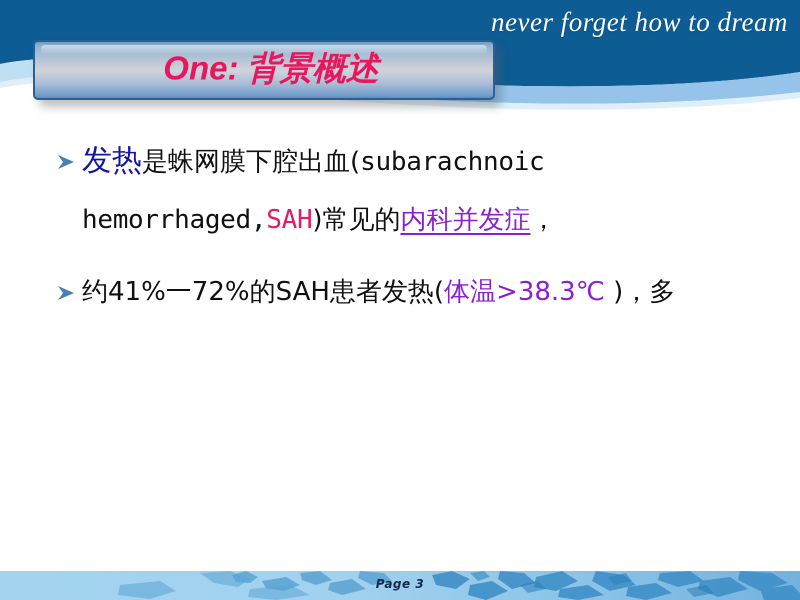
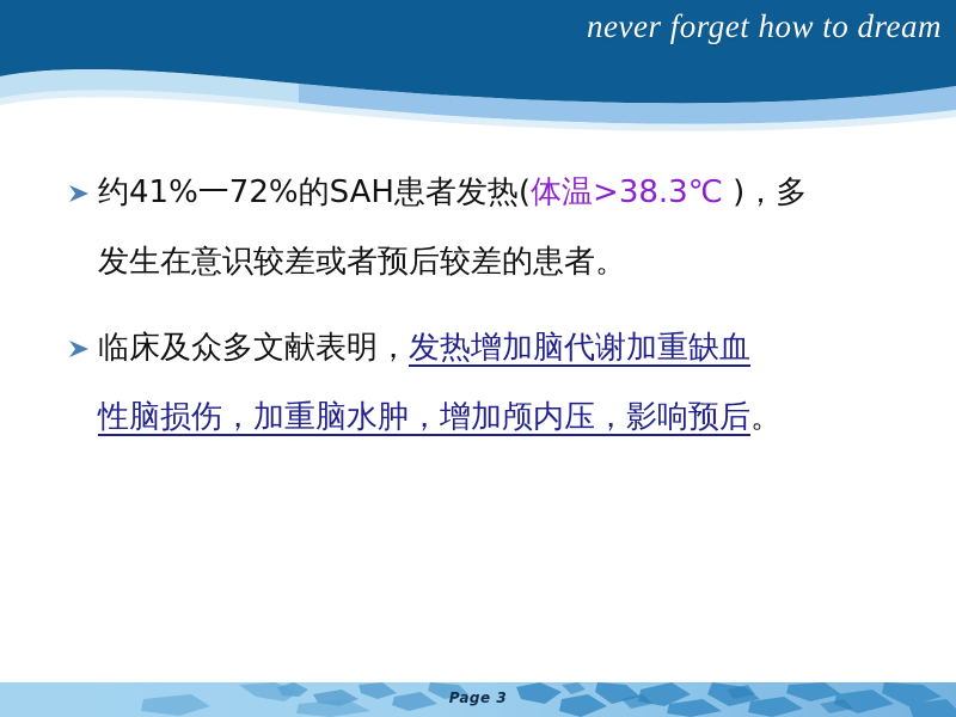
  never forget how to dream
- One: 背景概述
- 发热是蛛网膜下腔出血(subarachnoic
- hemorrhaged,SAH)常见的内科并发症，
  约41%一72%的SAH患者发热(体温>38.3℃ )，多
+ 发生在意识较差或者预后较差的患者。
+ 临床及众多文献表明，发热增加脑代谢加重缺血
+ 性脑损伤，加重脑水肿，增加颅内压，影响预后。
  Page 3
